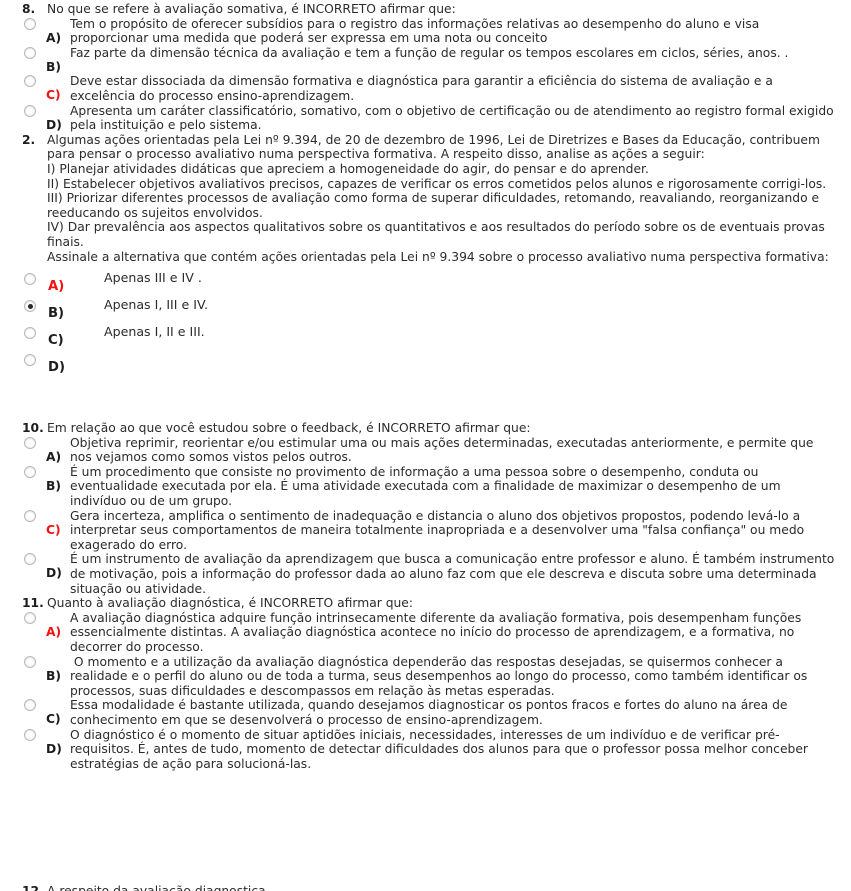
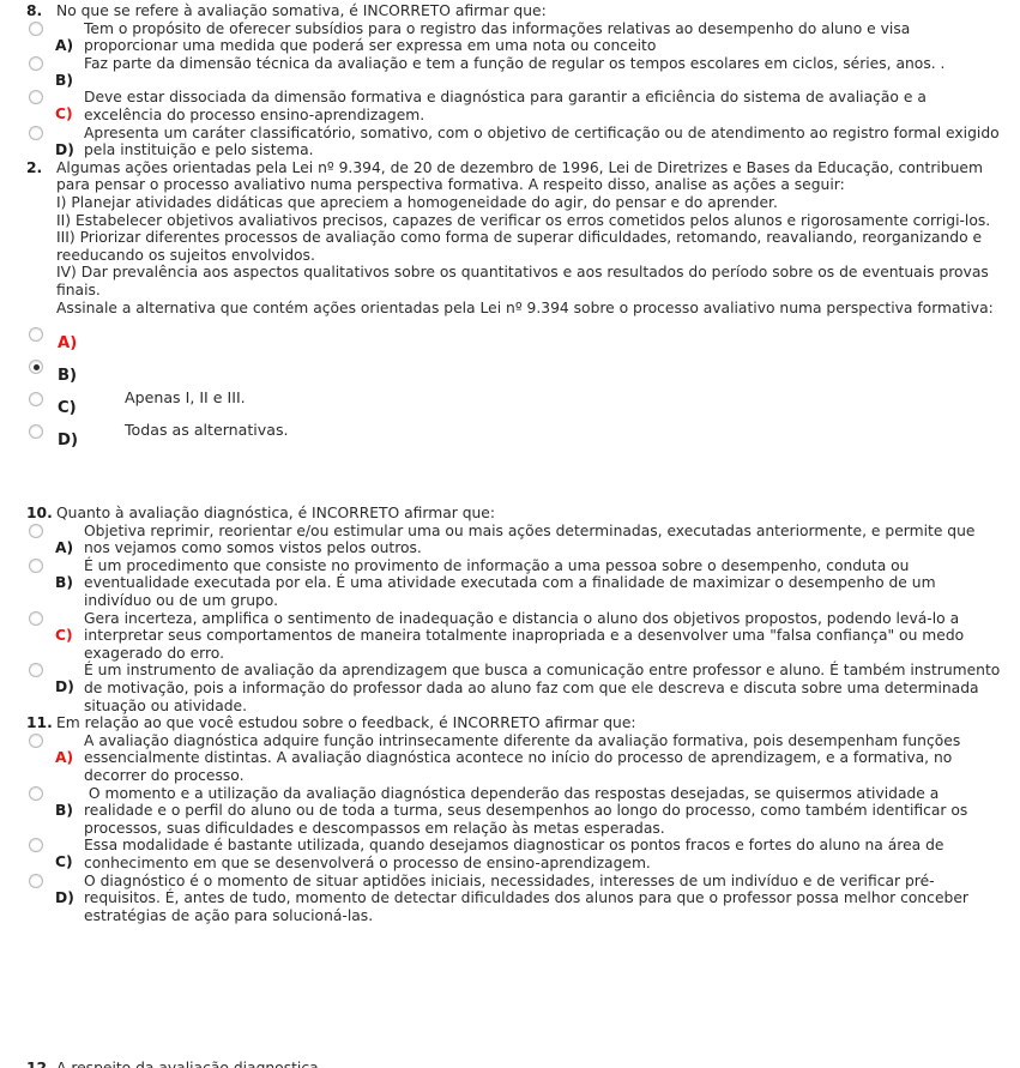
  8.
  No que se refere à avaliação somativa, é INCORRETO afirmar que:
  A)
  Tem o propósito de oferecer subsídios para o registro das informações relativas ao desempenho do aluno e visa proporcionar uma medida que poderá ser expressa em uma nota ou conceito
  B)
  Faz parte da dimensão técnica da avaliação e tem a função de regular os tempos escolares em ciclos, séries, anos. .
  C)
  Deve estar dissociada da dimensão formativa e diagnóstica para garantir a eficiência do sistema de avaliação e a excelência do processo ensino-aprendizagem.
  D)
  Apresenta um caráter classificatório, somativo, com o objetivo de certificação ou de atendimento ao registro formal exigido pela instituição e pelo sistema.
  2.
  Algumas ações orientadas pela Lei nº 9.394, de 20 de dezembro de 1996, Lei de Diretrizes e Bases da Educação, contribuem para pensar o processo avaliativo numa perspectiva formativa. A respeito disso, analise as ações a seguir:
  I) Planejar atividades didáticas que apreciem a homogeneidade do agir, do pensar e do aprender.
  II) Estabelecer objetivos avaliativos precisos, capazes de verificar os erros cometidos pelos alunos e rigorosamente corrigi-los.
  III) Priorizar diferentes processos de avaliação como forma de superar dificuldades, retomando, reavaliando, reorganizando e reeducando os sujeitos envolvidos.
  IV) Dar prevalência aos aspectos qualitativos sobre os quantitativos e aos resultados do período sobre os de eventuais provas finais.
  Assinale a alternativa que contém ações orientadas pela Lei nº 9.394 sobre o processo avaliativo numa perspectiva formativa:
  A)
- Apenas III e IV .
  B)
- Apenas I, III e IV.
  C)
  Apenas I, II e III.
  D)
+ Todas as alternativas.
  10.
- Em relação ao que você estudou sobre o feedback, é INCORRETO afirmar que:
+ Quanto à avaliação diagnóstica, é INCORRETO afirmar que:
  A)
  Objetiva reprimir, reorientar e/ou estimular uma ou mais ações determinadas, executadas anteriormente, e permite que nos vejamos como somos vistos pelos outros.
  B)
  É um procedimento que consiste no provimento de informação a uma pessoa sobre o desempenho, conduta ou eventualidade executada por ela. É uma atividade executada com a finalidade de maximizar o desempenho de um indivíduo ou de um grupo.
  C)
  Gera incerteza, amplifica o sentimento de inadequação e distancia o aluno dos objetivos propostos, podendo levá-lo a interpretar seus comportamentos de maneira totalmente inapropriada e a desenvolver uma "falsa confiança" ou medo exagerado do erro.
  D)
  É um instrumento de avaliação da aprendizagem que busca a comunicação entre professor e aluno. É também instrumento de motivação, pois a informação do professor dada ao aluno faz com que ele descreva e discuta sobre uma determinada situação ou atividade.
  11.
- Quanto à avaliação diagnóstica, é INCORRETO afirmar que:
+ Em relação ao que você estudou sobre o feedback, é INCORRETO afirmar que:
  A)
  A avaliação diagnóstica adquire função intrinsecamente diferente da avaliação formativa, pois desempenham funções essencialmente distintas. A avaliação diagnóstica acontece no início do processo de aprendizagem, e a formativa, no decorrer do processo.
  B)
- O momento e a utilização da avaliação diagnóstica dependerão das respostas desejadas, se quisermos conhecer a realidade e o perfil do aluno ou de toda a turma, seus desempenhos ao longo do processo, como também identificar os processos, suas dificuldades e descompassos em relação às metas esperadas.
+ O momento e a utilização da avaliação diagnóstica dependerão das respostas desejadas, se quisermos atividade a realidade e o perfil do aluno ou de toda a turma, seus desempenhos ao longo do processo, como também identificar os processos, suas dificuldades e descompassos em relação às metas esperadas.
  C)
  Essa modalidade é bastante utilizada, quando desejamos diagnosticar os pontos fracos e fortes do aluno na área de conhecimento em que se desenvolverá o processo de ensino-aprendizagem.
  D)
  O diagnóstico é o momento de situar aptidões iniciais, necessidades, interesses de um indivíduo e de verificar pré-requisitos. É, antes de tudo, momento de detectar dificuldades dos alunos para que o professor possa melhor conceber estratégias de ação para solucioná-las.
